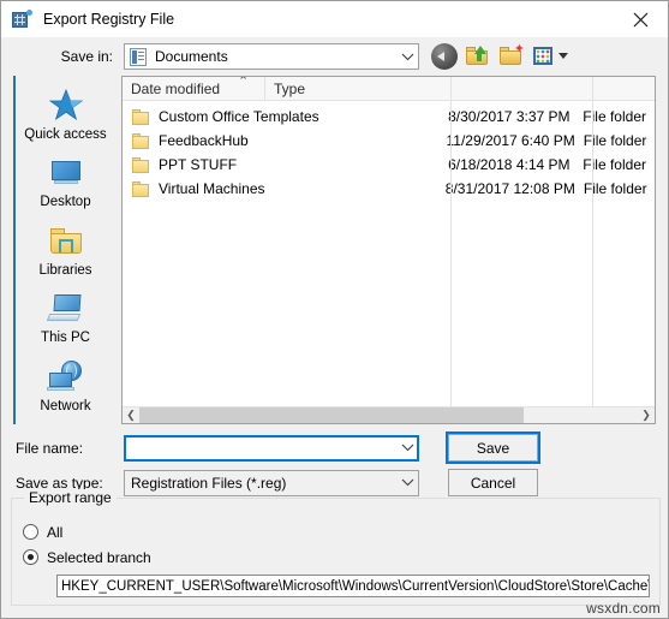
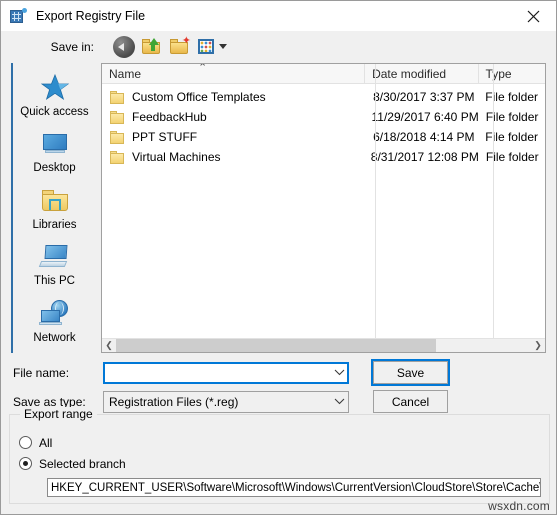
  Export Registry File
  Save in:
- Documents
  ✦
  Quick access
  Desktop
  Libraries
  This PC
  Network
  ⌃
+ Name
  Date modified
  Type
  Custom Office Templates
  8/30/2017 3:37 PM
  Fle folder
  FeedbackHub
  1/29/2017 6:40 PM
  File folder
  PPT STUFF
  6/18/2018 4:14 PM
  Fle folder
  Virtual Machines
  /31/2017 12:08 PM
  File folder
  ❮
  ❯
  File name:
  Save
  Save as type:
  Registration Files (*.reg)
  Cancel
  Export range
  All
  Selected branch
  HKEY_CURRENT_USER\Software\Microsoft\Windows\CurrentVersion\CloudStore\Store\Cache\
  wsxdn.com
